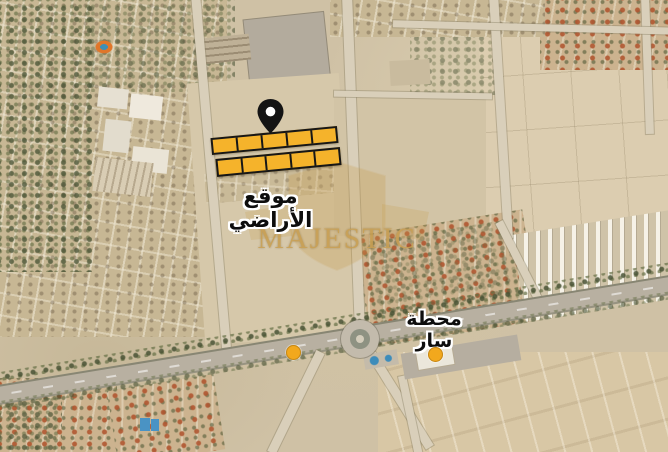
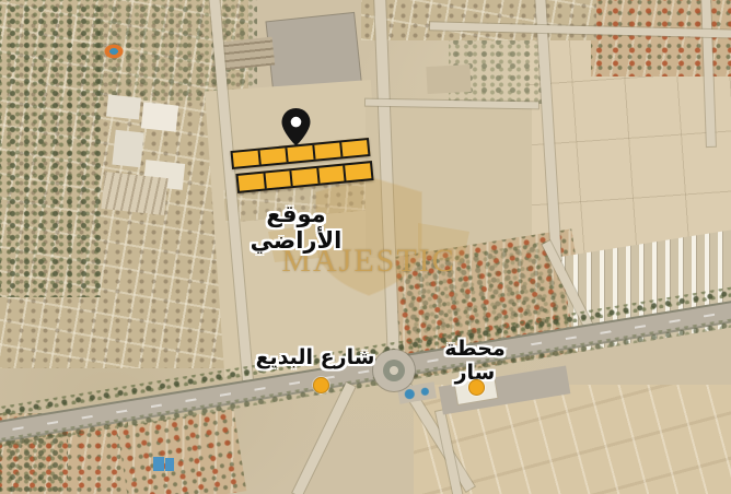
  MAJESTIC
  موقع الأراضي
+ شارع البديع
  محطة سار
